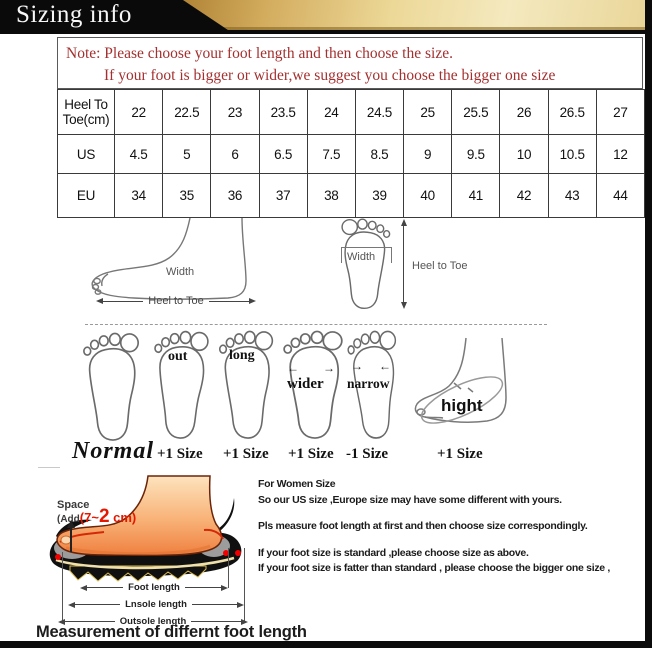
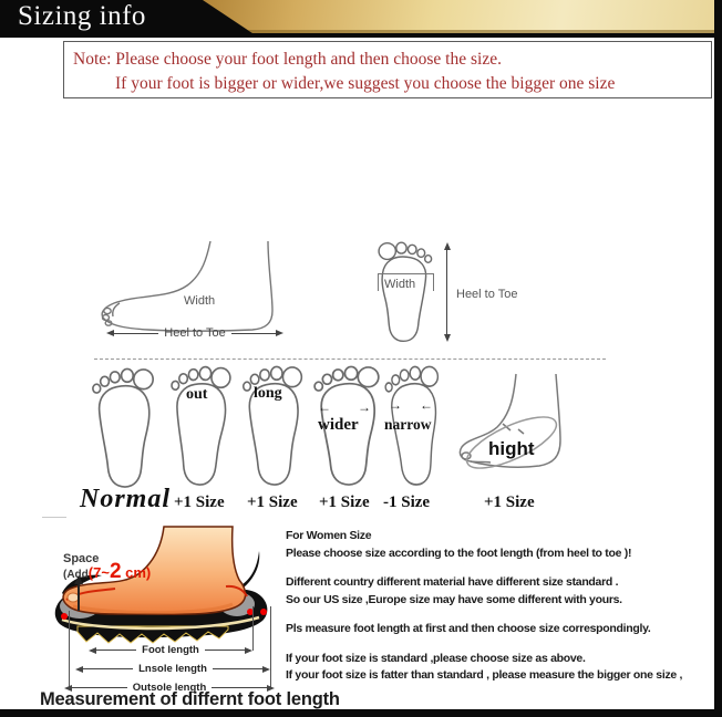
  Sizing info
  Note: Please choose your foot length and then choose the size.
  If your foot is bigger or wider,we suggest you choose the bigger one size
- Heel To Toe(cm)	22	22.5	23	23.5	24	24.5	25	25.5	26	26.5	27
- US	4.5	5	6	6.5	7.5	8.5	9	9.5	10	10.5	12
- EU	34	35	36	37	38	39	40	41	42	43	44
  Width
  Heel to Toe
  Width
  Heel to Toe
  Normal
  out
  +1 Size
  long
  +1 Size
  ←
  →
  wider
  +1 Size
  →
  ←
  narrow
  -1 Size
  hight
  +1 Size
  Space
  (Add(7~2 cm)
  Foot length
  Lnsole length
  Outsole length
  Measurement of differnt foot length
  For Women Size
+ Please choose size according to the foot length (from heel to toe )!
+ Different country different material have different size standard .
  So our US size ,Europe size may have some different with yours.
  Pls measure foot length at first and then choose size correspondingly.
  If your foot size is standard ,please choose size as above.
- If your foot size is fatter than standard , please choose the bigger one size ,
+ If your foot size is fatter than standard , please measure the bigger one size ,
